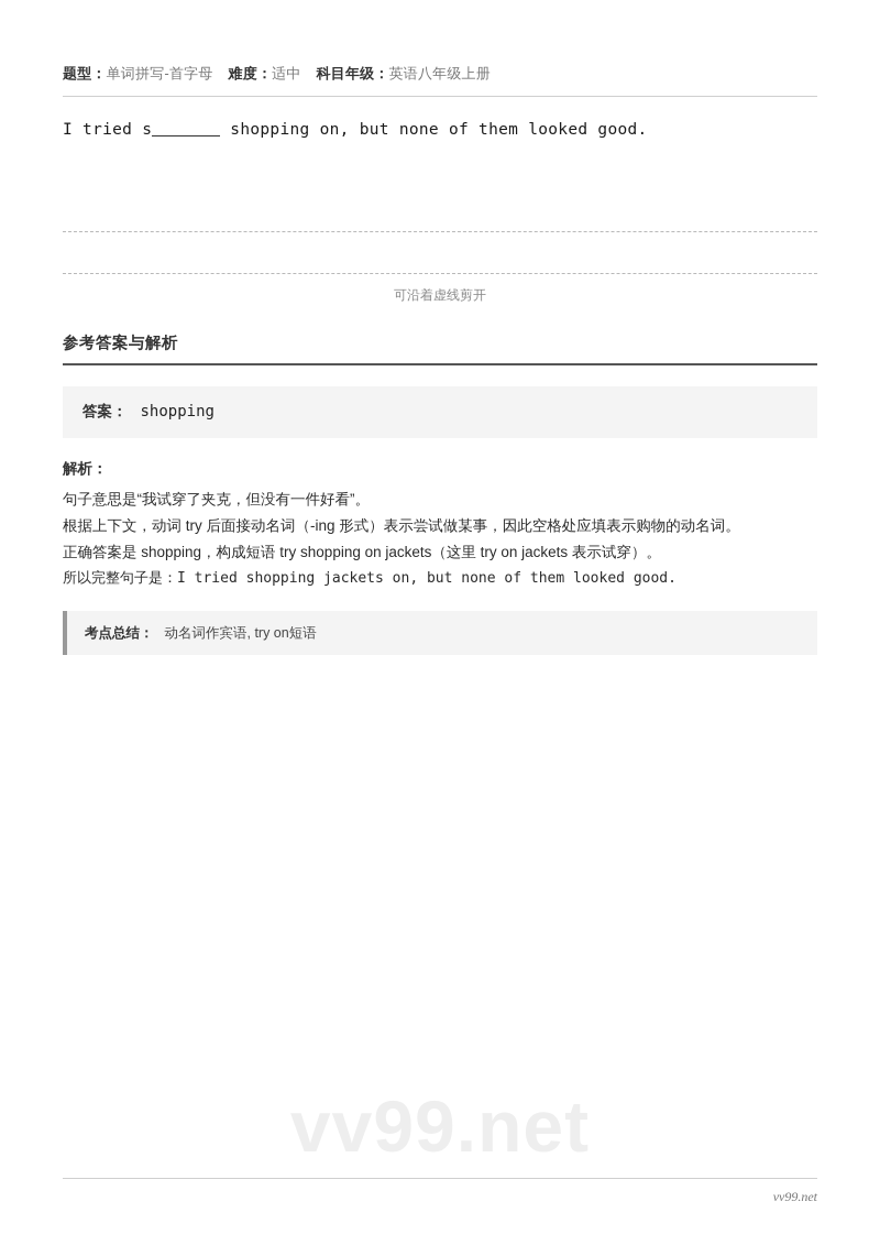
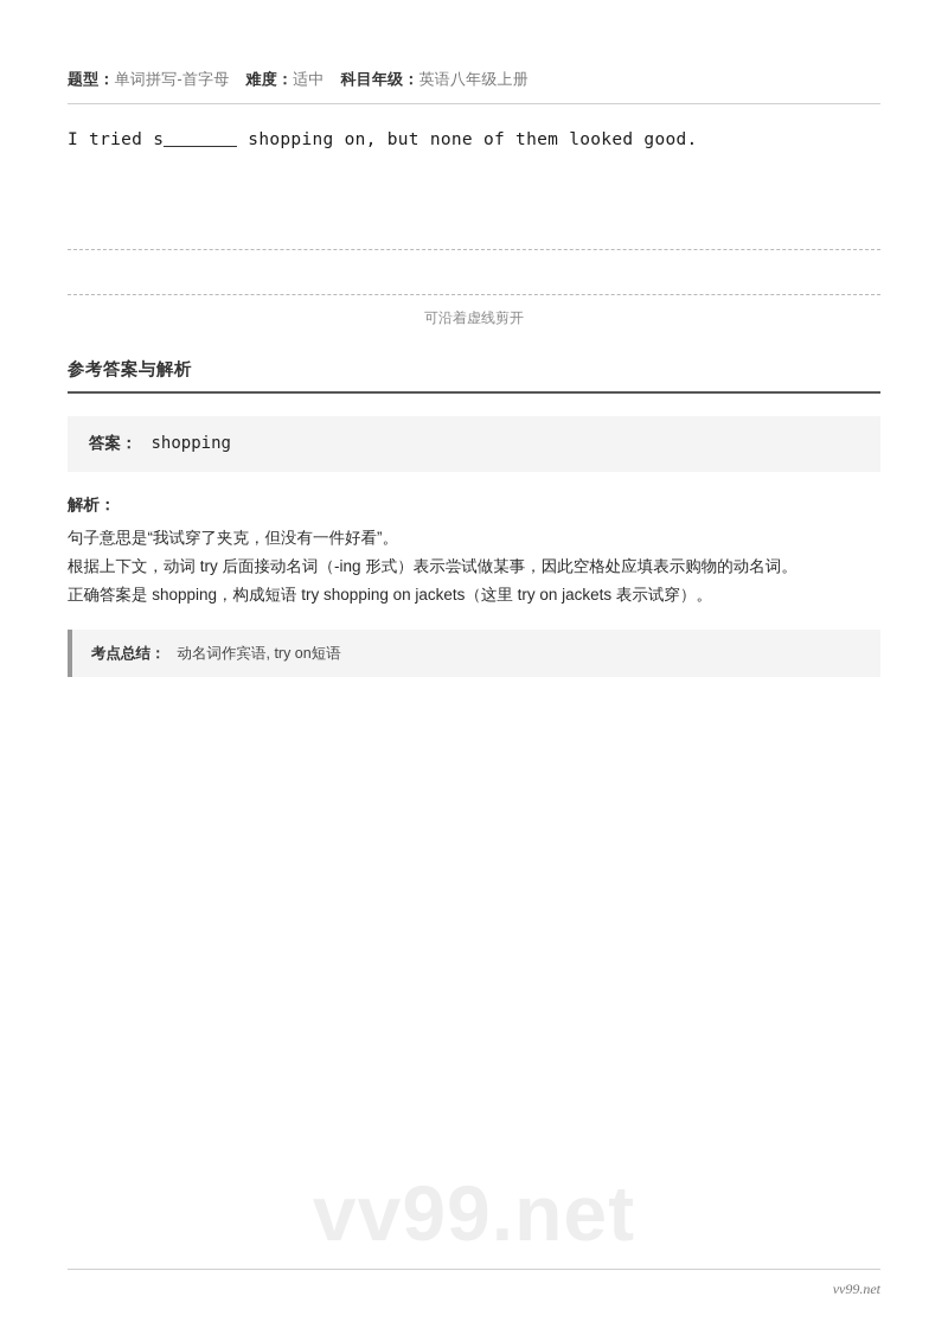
  题型：单词拼写-首字母 难度：适中 科目年级：英语八年级上册
  I tried s shopping on, but none of them looked good.
  可沿着虚线剪开
  参考答案与解析
  答案： shopping
  解析：
  句子意思是“我试穿了夹克，但没有一件好看”。
  根据上下文，动词 try 后面接动名词（-ing 形式）表示尝试做某事，因此空格处应填表示购物的动名词。
  正确答案是 shopping，构成短语 try shopping on jackets（这里 try on jackets 表示试穿）。
- 所以完整句子是：I tried shopping jackets on, but none of them looked good.
  考点总结： 动名词作宾语, try on短语
  vv99.net
